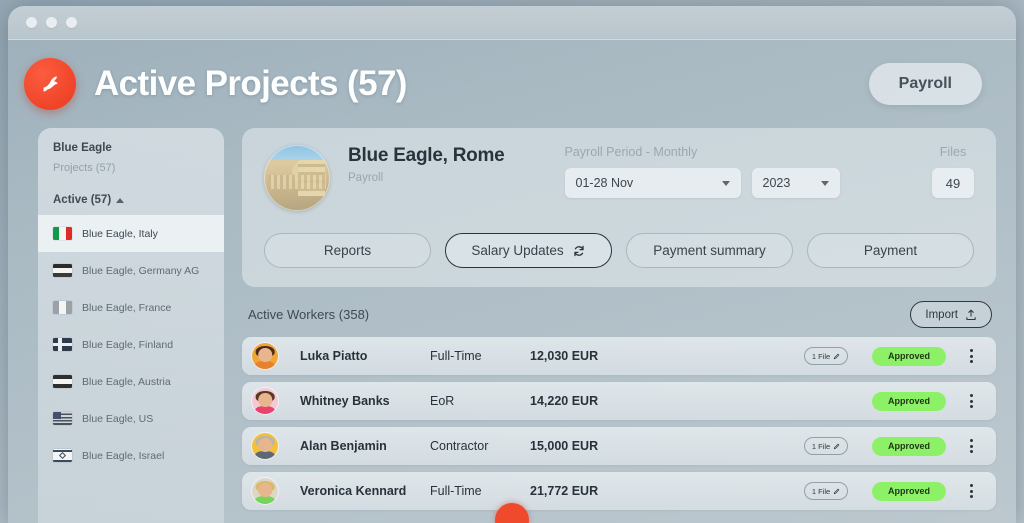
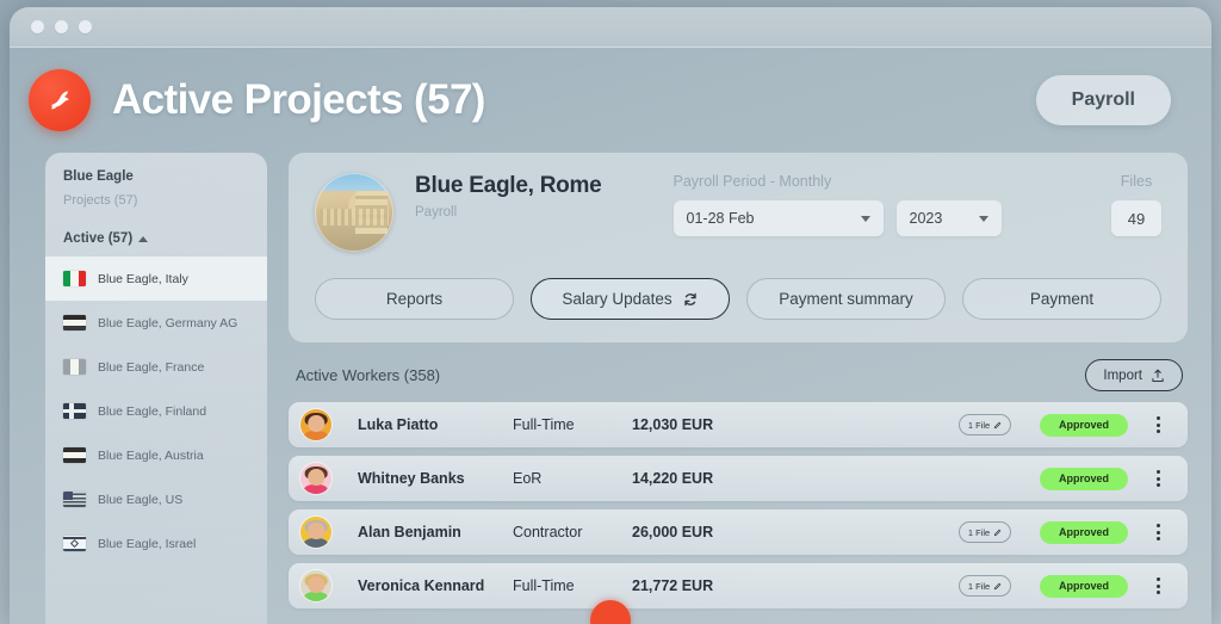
  Active Projects (57)
  Payroll
  Blue Eagle
  Projects (57)
  Active (57)
  Blue Eagle, Italy
  Blue Eagle, Germany AG
  Blue Eagle, France
  Blue Eagle, Finland
  Blue Eagle, Austria
  Blue Eagle, US
  Blue Eagle, Israel
  Blue Eagle, Rome
  Payroll
  Payroll Period - Monthly
- 01-28 Nov
+ 01-28 Feb
  2023
  Files
  49
  Reports
  Salary Updates
  Payment summary
  Payment
  Active Workers (358)
  Import
  Luka Piatto
  Full-Time
  12,030 EUR
  1 File
  Approved
  Whitney Banks
  EoR
  14,220 EUR
  Approved
  Alan Benjamin
  Contractor
- 15,000 EUR
+ 26,000 EUR
  1 File
  Approved
  Veronica Kennard
  Full-Time
  21,772 EUR
  1 File
  Approved
